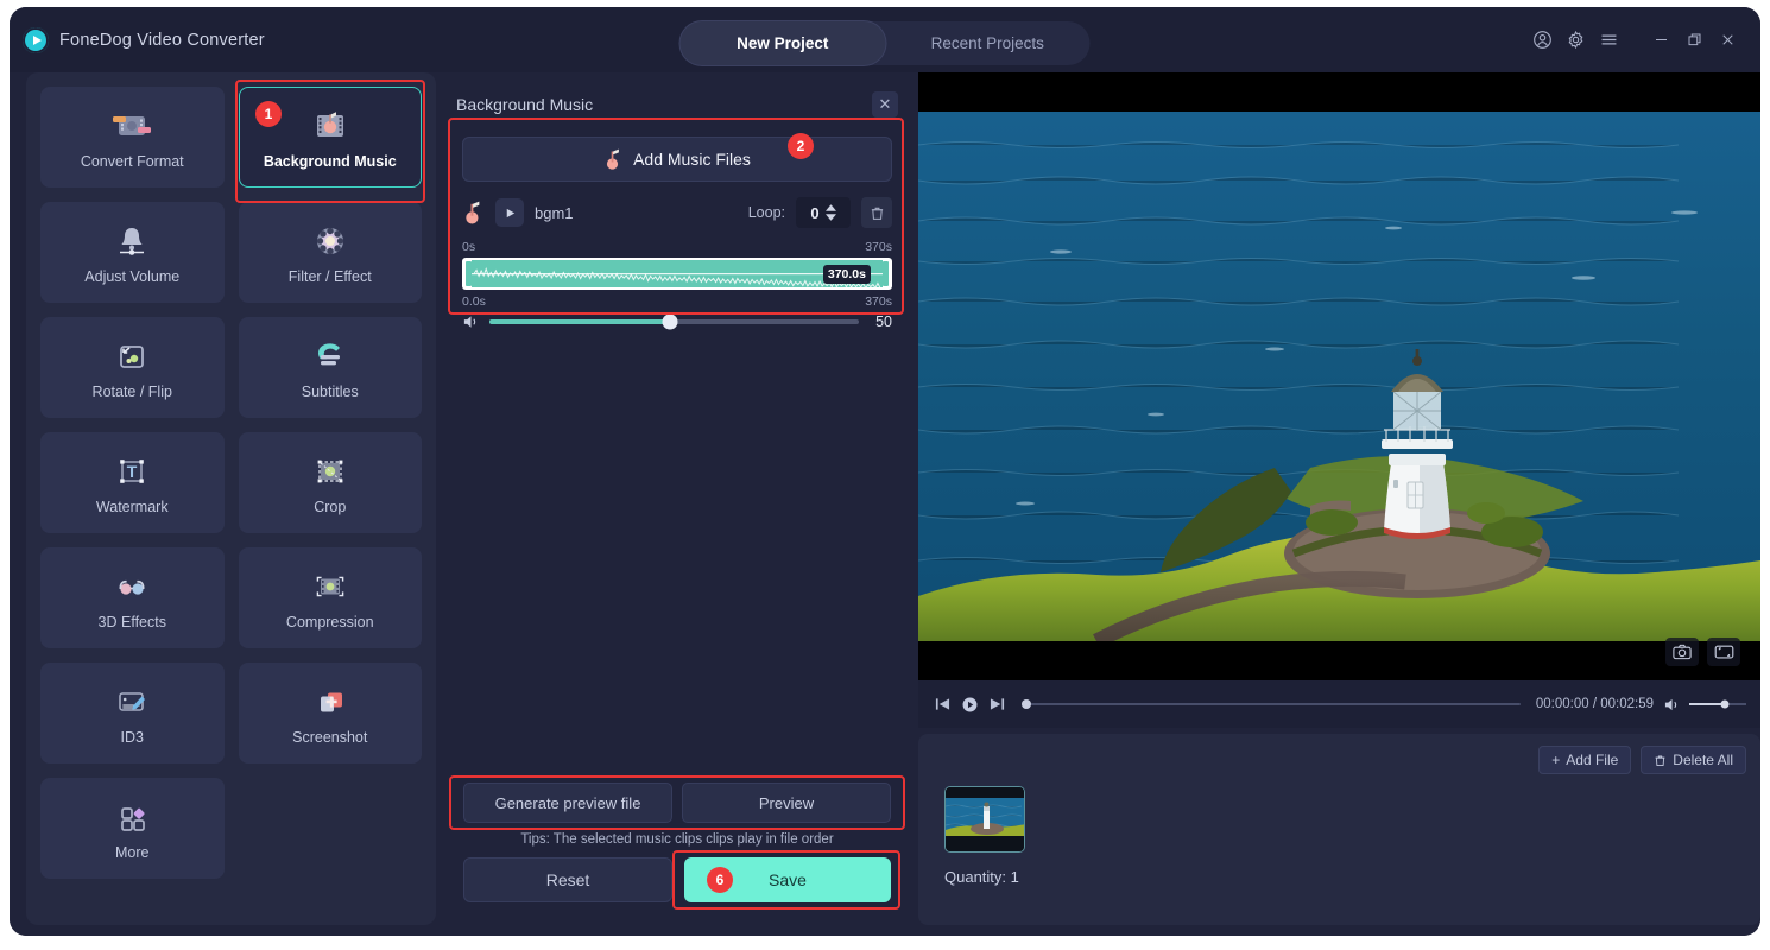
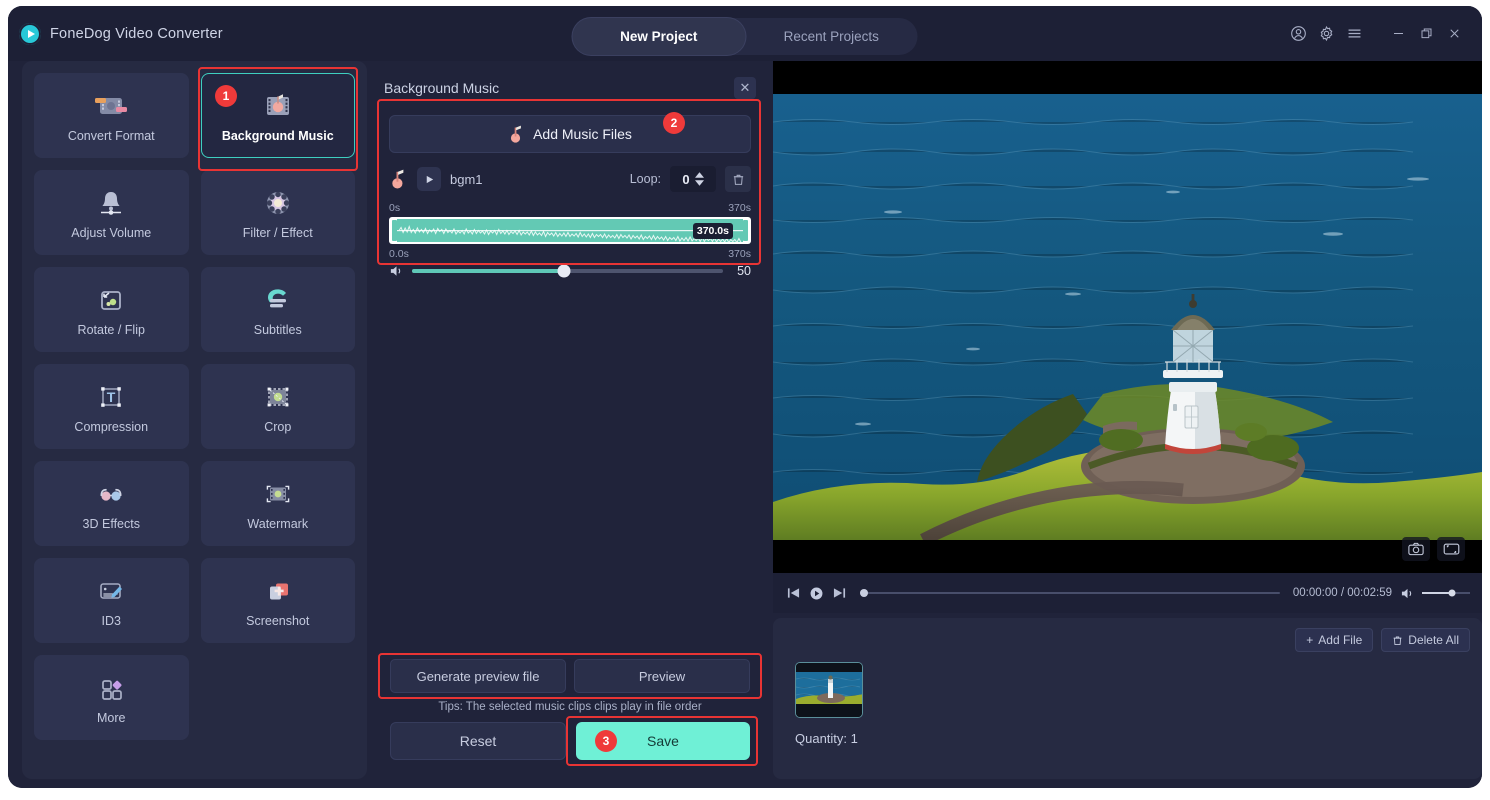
  FoneDog Video Converter
  New Project
  Recent Projects
  Convert Format
  Background Music
  Adjust Volume
  Filter / Effect
  Rotate / Flip
  Subtitles
  T
- Watermark
+ Compression
  Crop
  3D Effects
- Compression
+ Watermark
  ID3
  Screenshot
  More
  1
  Background Music
  ✕
  Add Music Files
  bgm1
  Loop:
  0
  0s
  370s
  370.0s
  0.0s
  370s
  50
  2
  Generate preview file
  Preview
  Tips: The selected music clips clips play in file order
  Reset
  Save
- 6
+ 3
  00:00:00 / 00:02:59
  +
  Add File
  Delete All
  Quantity: 1
